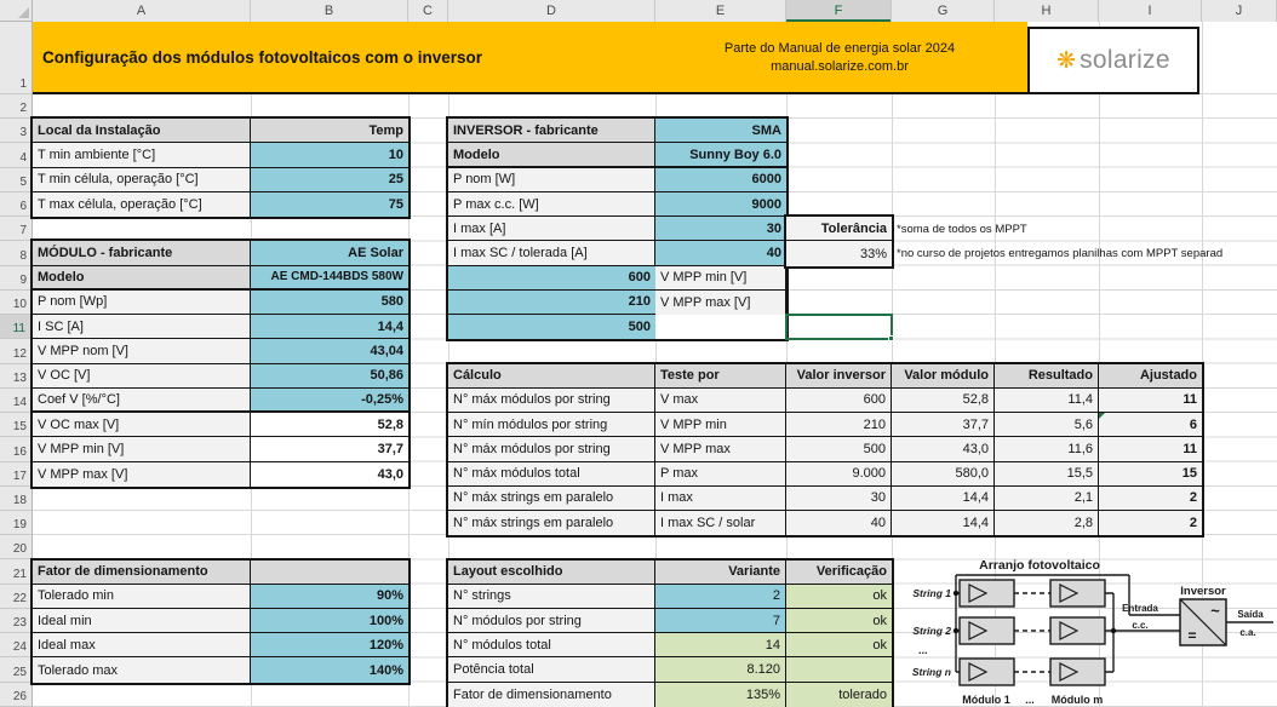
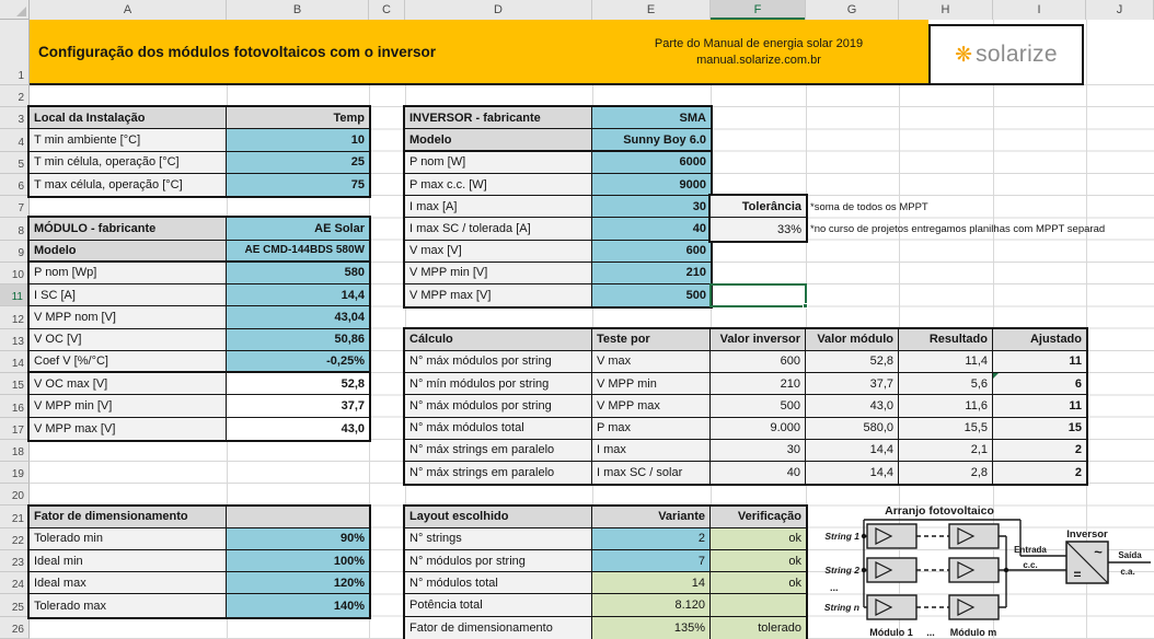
  A
  B
  C
  D
  E
  F
  G
  H
  I
  J
  1
  2
  3
  4
  5
  6
  7
  8
  9
  10
  11
  12
  13
  14
  15
  16
  17
  18
  19
  20
  21
  22
  23
  24
  25
  26
  Configuração dos módulos fotovoltaicos com o inversor
- Parte do Manual de energia solar 2024
+ Parte do Manual de energia solar 2019
  manual.solarize.com.br
  ❋
  solarize
  Local da Instalação
  Temp
  T min ambiente [°C]
  10
  T min célula, operação [°C]
  25
  T max célula, operação [°C]
  75
  MÓDULO - fabricante
  AE Solar
  Modelo
  AE CMD-144BDS 580W
  P nom [Wp]
  580
  I SC [A]
  14,4
  V MPP nom [V]
  43,04
  V OC [V]
  50,86
  Coef V [%/°C]
  -0,25%
  V OC max [V]
  52,8
  V MPP min [V]
  37,7
  V MPP max [V]
  43,0
  Fator de dimensionamento
  Tolerado min
  90%
  Ideal min
  100%
  Ideal max
  120%
  Tolerado max
  140%
  INVERSOR - fabricante
  SMA
  Modelo
  Sunny Boy 6.0
  P nom [W]
  6000
  P max c.c. [W]
  9000
  I max [A]
  30
  I max SC / tolerada [A]
  40
+ V max [V]
  600
  V MPP min [V]
  210
  V MPP max [V]
  500
  Tolerância
  33%
  *soma de todos os MPPT
  *no curso de projetos entregamos planilhas com MPPT separad
  Cálculo
  Teste por
  Valor inversor
  Valor módulo
  Resultado
  Ajustado
  N° máx módulos por string
  V max
  600
  52,8
  11,4
  11
  N° mín módulos por string
  V MPP min
  210
  37,7
  5,6
  6
  N° máx módulos por string
  V MPP max
  500
  43,0
  11,6
  11
  N° máx módulos total
  P max
  9.000
  580,0
  15,5
  15
  N° máx strings em paralelo
  I max
  30
  14,4
  2,1
  2
  N° máx strings em paralelo
  I max SC / solar
  40
  14,4
  2,8
  2
  Layout escolhido
  Variante
  Verificação
  N° strings
  2
  ok
  N° módulos por string
  7
  ok
  N° módulos total
  14
  ok
  Potência total
  8.120
  Fator de dimensionamento
  135%
  tolerado
  Arranjo fotovoltaico
  String 1
  String 2
  ...
  String n
  Módulo 1
  ...
  Módulo m
  Inversor
  ~
  =
  Entrada
  c.c.
  Saída
  c.a.
